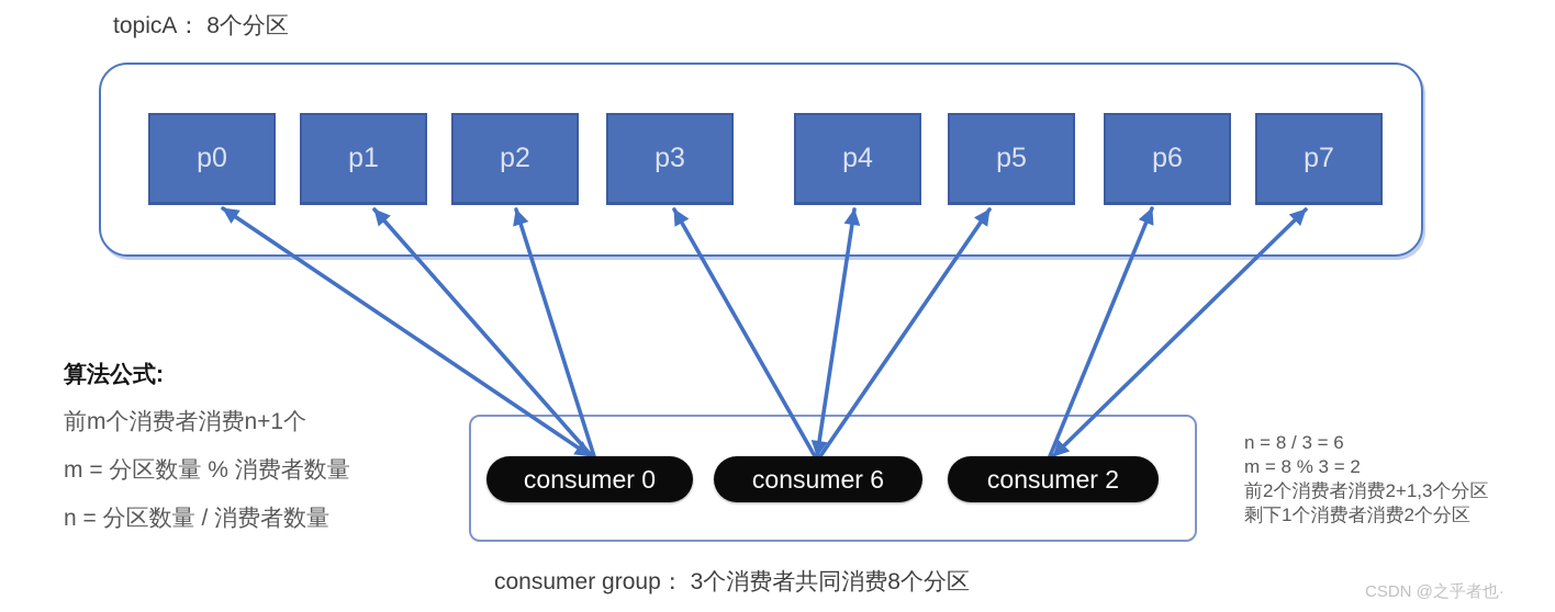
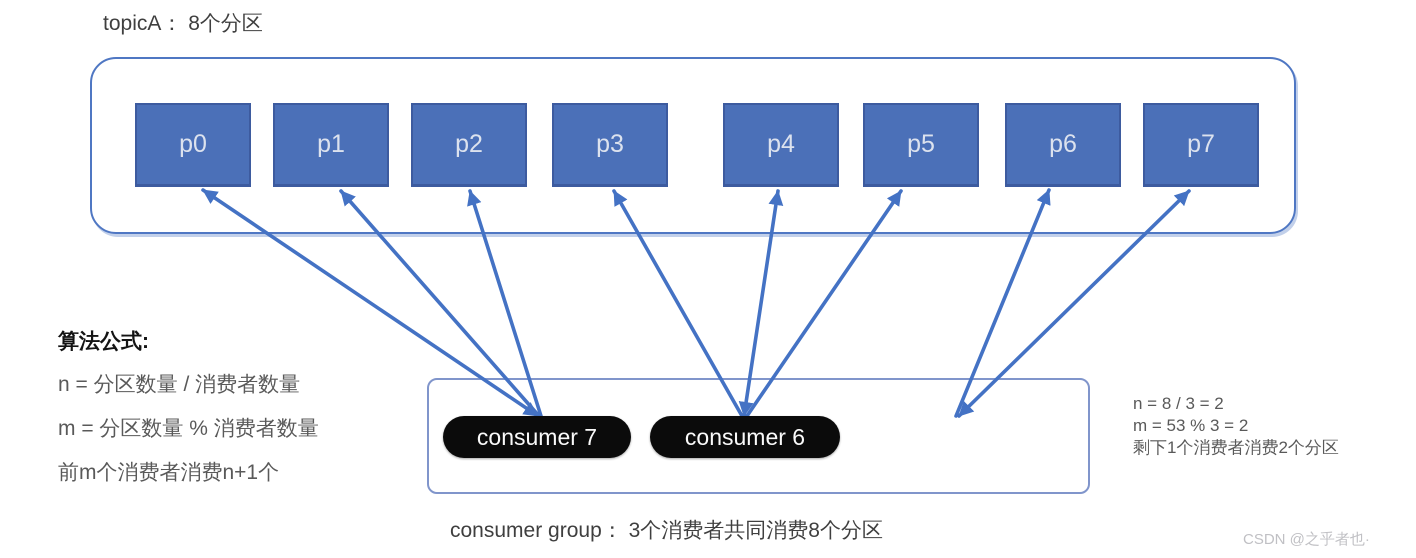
  topicA： 8个分区
  p0
  p1
  p2
  p3
  p4
  p5
  p6
  p7
- consumer 0
+ consumer 7
  consumer 6
- consumer 2
  consumer group： 3个消费者共同消费8个分区
  算法公式:
- 前m个消费者消费n+1个
+ n = 分区数量 / 消费者数量
  m = 分区数量 % 消费者数量
- n = 分区数量 / 消费者数量
+ 前m个消费者消费n+1个
- n = 8 / 3 = 6
+ n = 8 / 3 = 2
- m = 8 % 3 = 2
+ m = 53 % 3 = 2
- 前2个消费者消费2+1,3个分区
  剩下1个消费者消费2个分区
  CSDN @之乎者也·
